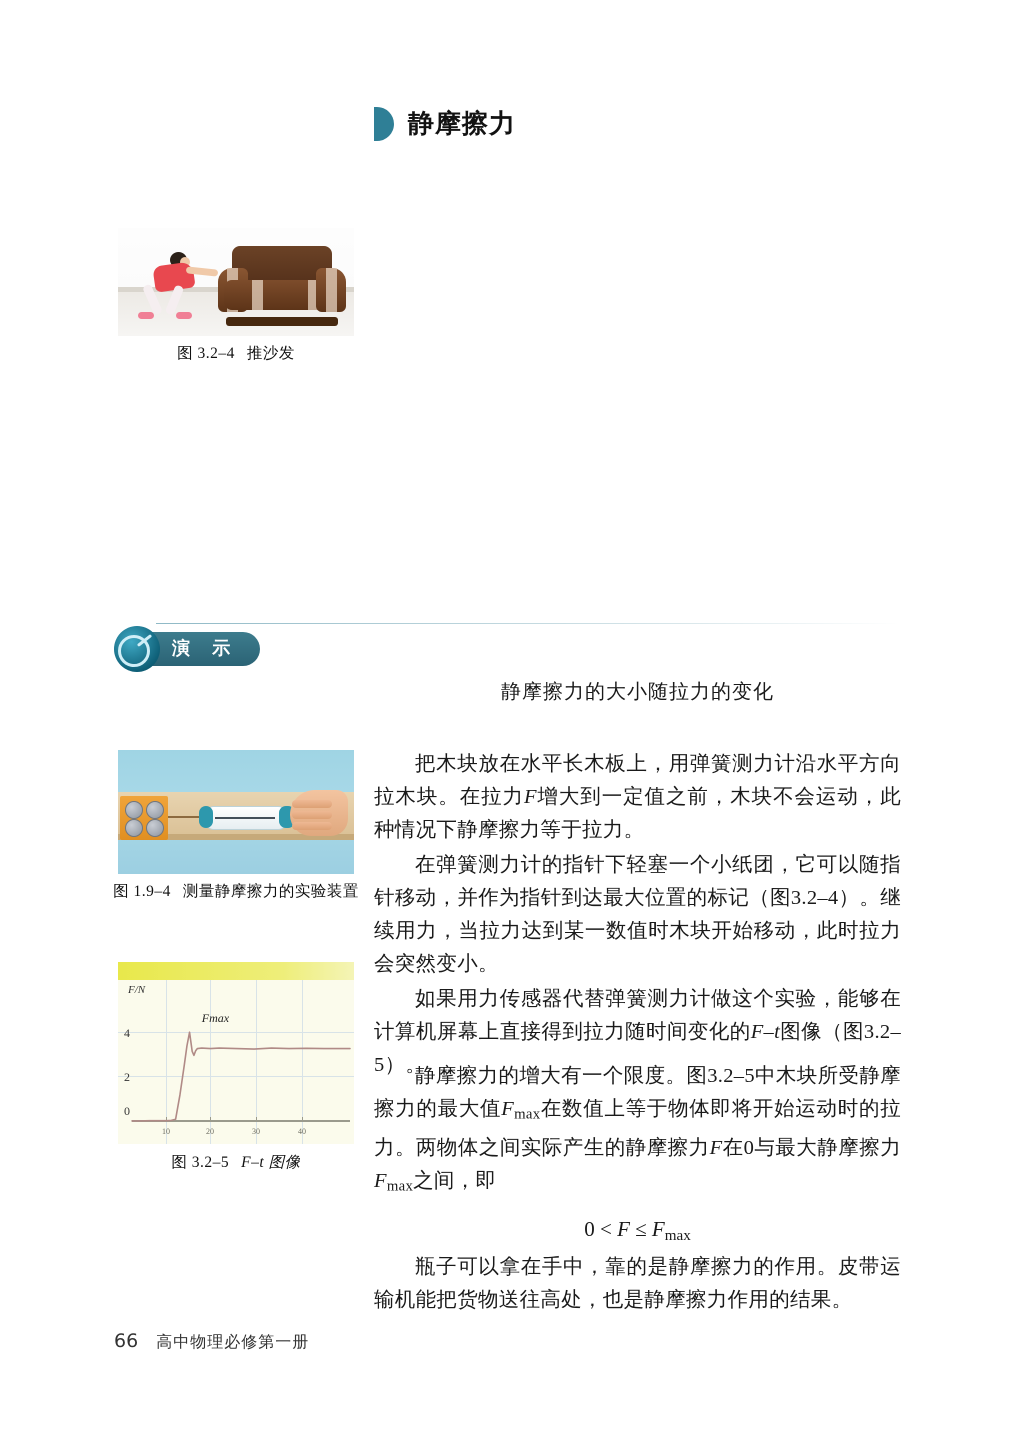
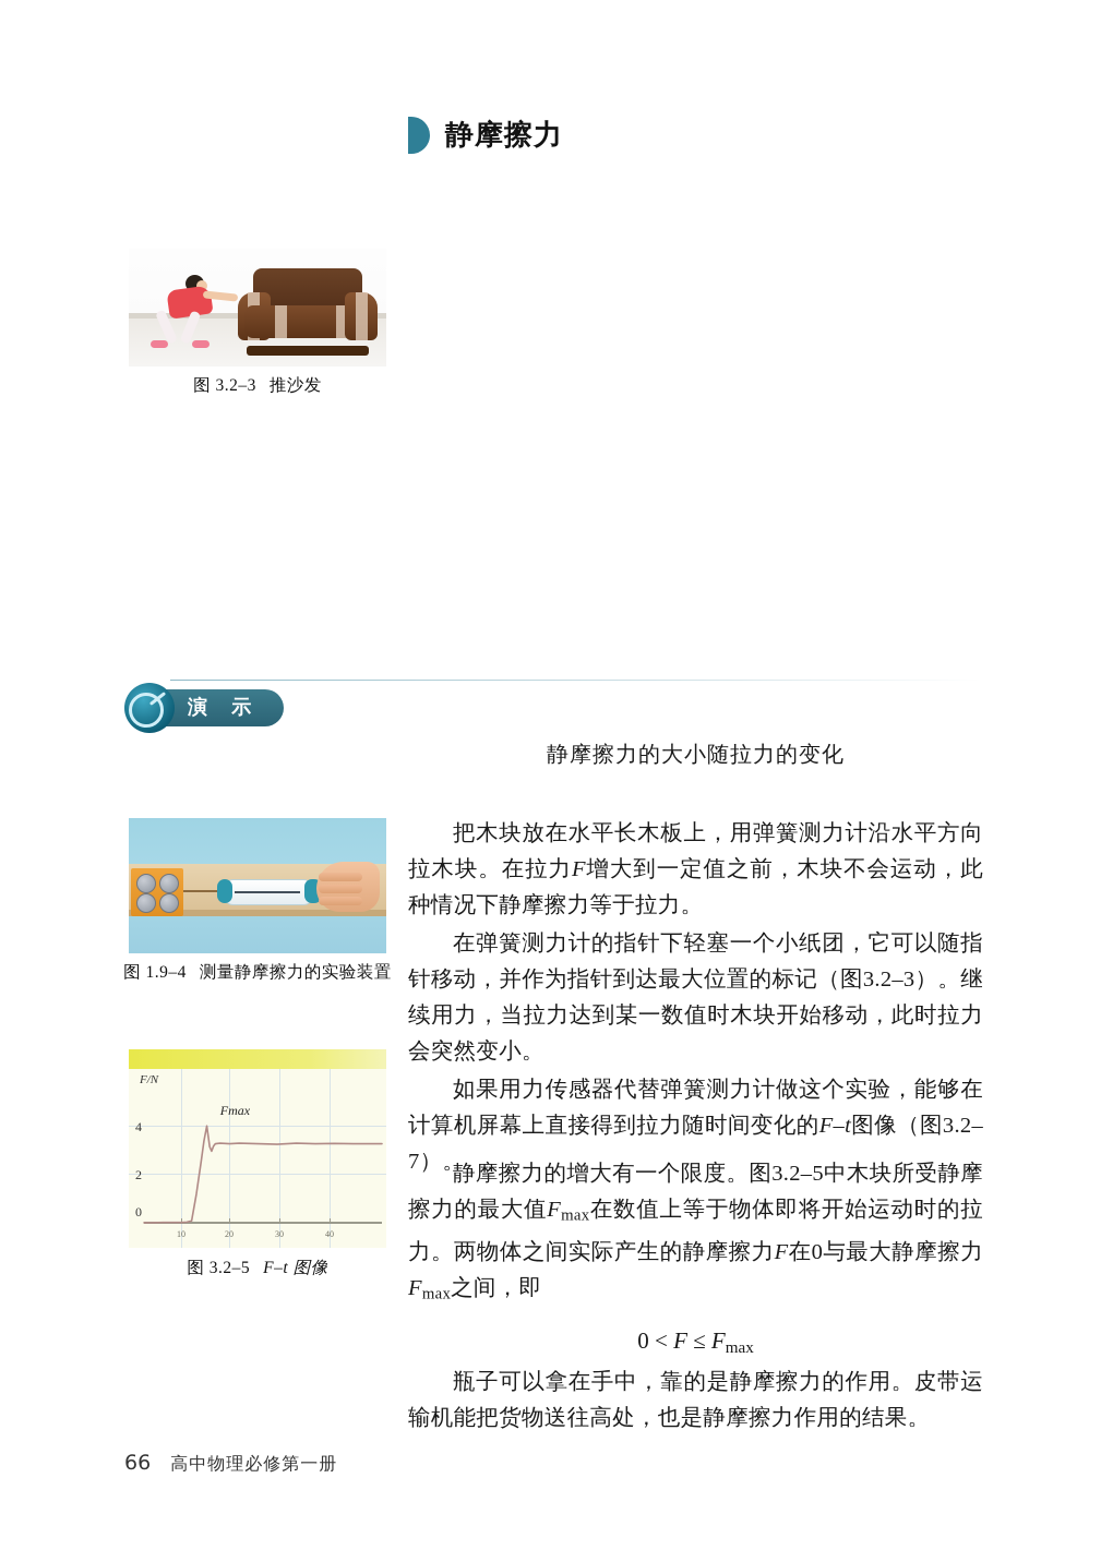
  静摩擦力
- 图 3.2–4 推沙发
+ 图 3.2–3 推沙发
  演 示
  静摩擦力的大小随拉力的变化
  图 1.9–4 测量静摩擦力的实验装置
  把木块放在水平长木板上，用弹簧测力计沿水平方向拉木块。在拉力F增大到一定值之前，木块不会运动，此种情况下静摩擦力等于拉力。
- 在弹簧测力计的指针下轻塞一个小纸团，它可以随指针移动，并作为指针到达最大位置的标记（图3.2–4）。继续用力，当拉力达到某一数值时木块开始移动，此时拉力会突然变小。
+ 在弹簧测力计的指针下轻塞一个小纸团，它可以随指针移动，并作为指针到达最大位置的标记（图3.2–3）。继续用力，当拉力达到某一数值时木块开始移动，此时拉力会突然变小。
- 如果用力传感器代替弹簧测力计做这个实验，能够在计算机屏幕上直接得到拉力随时间变化的F–t图像（图3.2–5）。
+ 如果用力传感器代替弹簧测力计做这个实验，能够在计算机屏幕上直接得到拉力随时间变化的F–t图像（图3.2–7）。
  F/N
  4
  2
  0
  10
  20
  30
  40
  Fmax
  图 3.2–5 F–t 图像
  静摩擦力的增大有一个限度。图3.2–5中木块所受静摩擦力的最大值Fmax在数值上等于物体即将开始运动时的拉力。两物体之间实际产生的静摩擦力F在0与最大静摩擦力Fmax之间，即
  0 < F ≤ Fmax
  瓶子可以拿在手中，靠的是静摩擦力的作用。皮带运输机能把货物送往高处，也是静摩擦力作用的结果。
  66
  高中物理必修第一册
